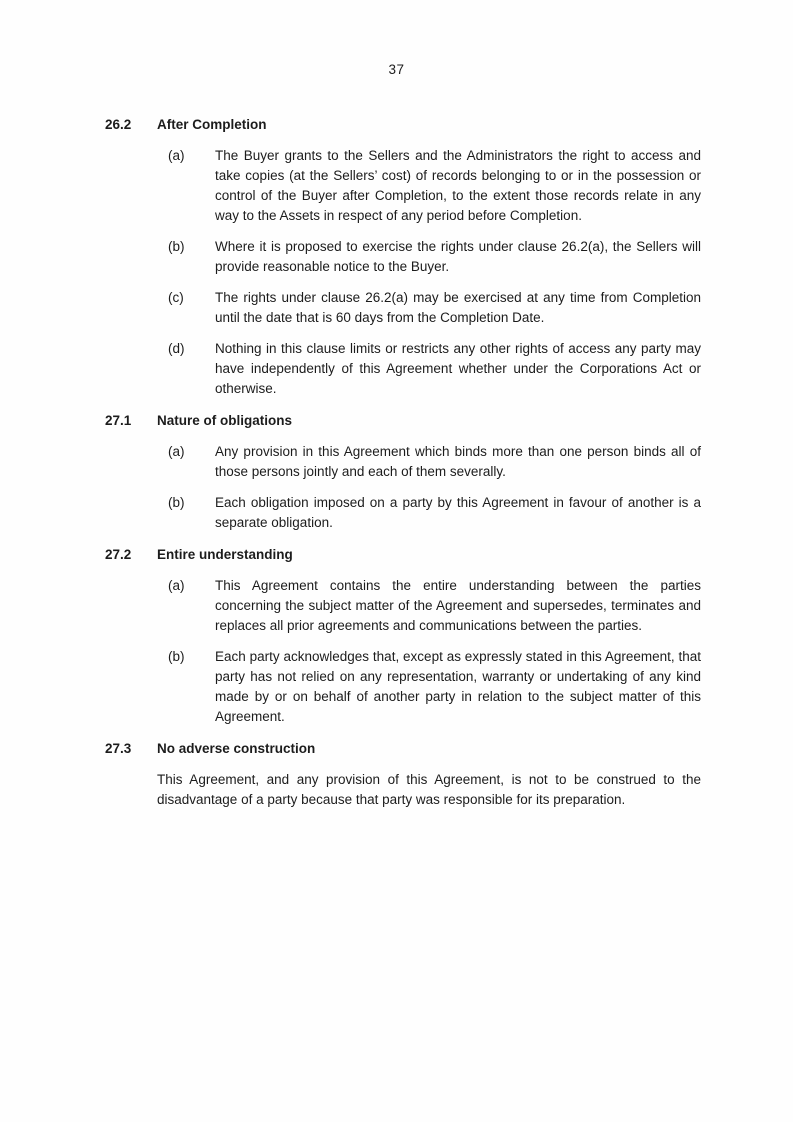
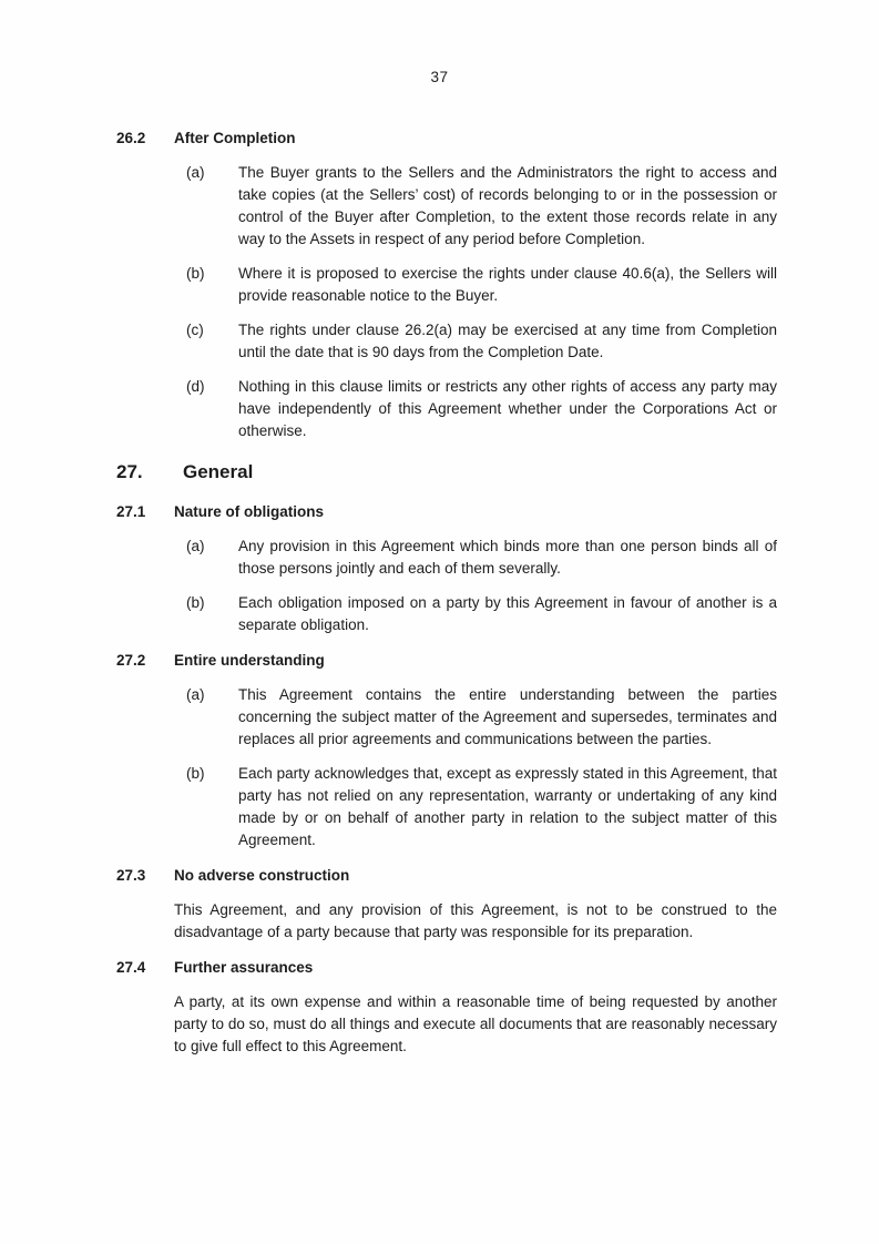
  37
  26.2
  After Completion
  (a)
  The Buyer grants to the Sellers and the Administrators the right to access and take copies (at the Sellers’ cost) of records belonging to or in the possession or control of the Buyer after Completion, to the extent those records relate in any way to the Assets in respect of any period before Completion.
  (b)
- Where it is proposed to exercise the rights under clause 26.2(a), the Sellers will provide reasonable notice to the Buyer.
+ Where it is proposed to exercise the rights under clause 40.6(a), the Sellers will provide reasonable notice to the Buyer.
  (c)
- The rights under clause 26.2(a) may be exercised at any time from Completion until the date that is 60 days from the Completion Date.
+ The rights under clause 26.2(a) may be exercised at any time from Completion until the date that is 90 days from the Completion Date.
  (d)
  Nothing in this clause limits or restricts any other rights of access any party may have independently of this Agreement whether under the Corporations Act or otherwise.
+ 27.
+ General
  27.1
  Nature of obligations
  (a)
  Any provision in this Agreement which binds more than one person binds all of those persons jointly and each of them severally.
  (b)
  Each obligation imposed on a party by this Agreement in favour of another is a separate obligation.
  27.2
  Entire understanding
  (a)
  This Agreement contains the entire understanding between the parties concerning the subject matter of the Agreement and supersedes, terminates and replaces all prior agreements and communications between the parties.
  (b)
  Each party acknowledges that, except as expressly stated in this Agreement, that party has not relied on any representation, warranty or undertaking of any kind made by or on behalf of another party in relation to the subject matter of this Agreement.
  27.3
  No adverse construction
  This Agreement, and any provision of this Agreement, is not to be construed to the disadvantage of a party because that party was responsible for its preparation.
+ 27.4
+ Further assurances
+ A party, at its own expense and within a reasonable time of being requested by another party to do so, must do all things and execute all documents that are reasonably necessary to give full effect to this Agreement.
